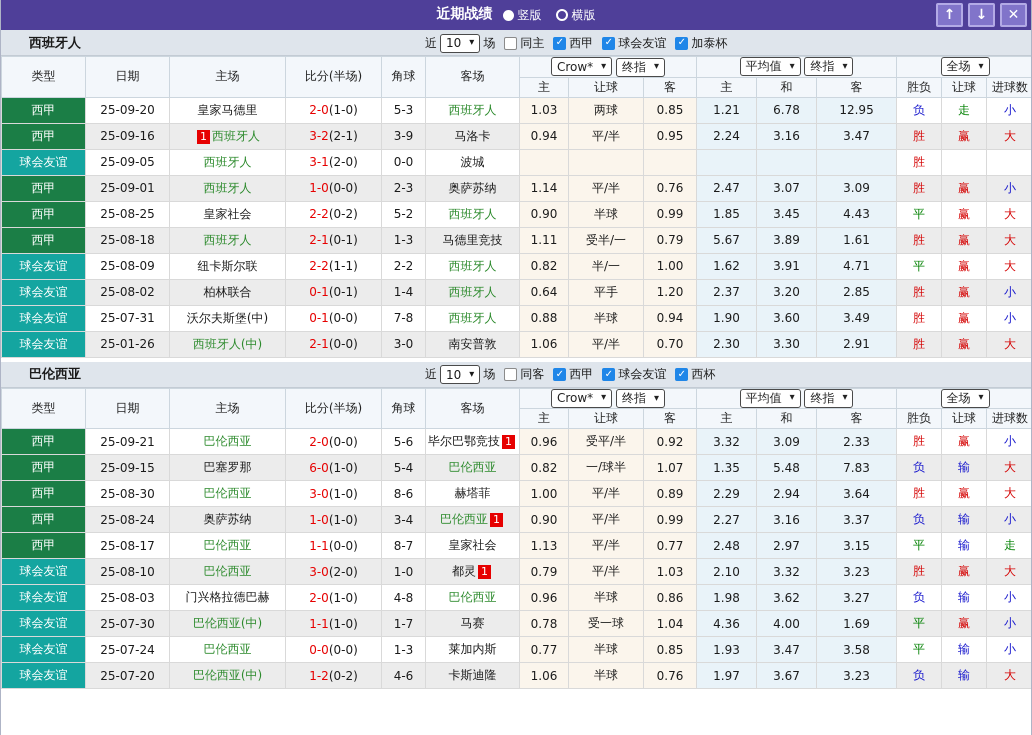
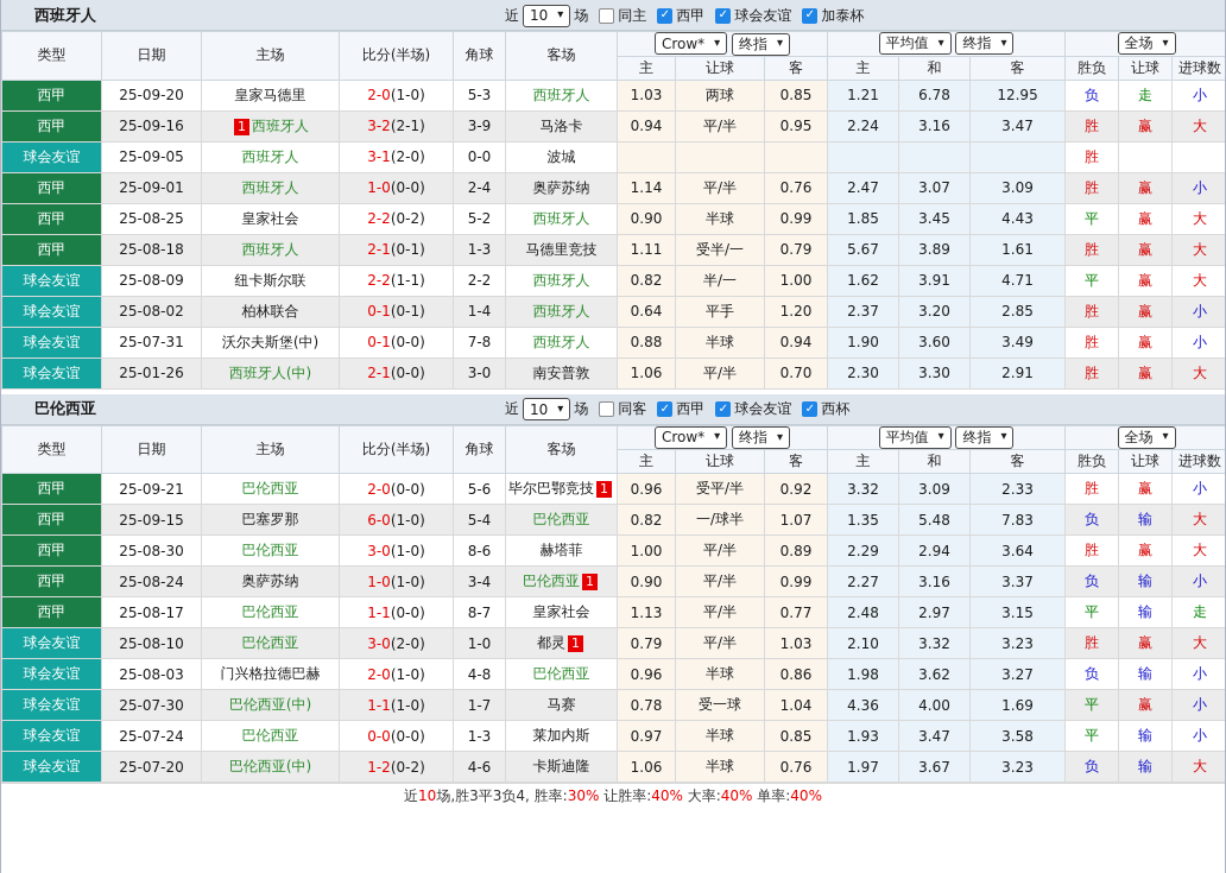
- 近期战绩
- 竖版
- 横版
- ↑
- ↓
- ✕
  西班牙人
  近
  10
  ▾
  场
  同主
  ✓
  西甲
  ✓
  球会友谊
  ✓
  加泰杯
  类型	日期	主场	比分(半场)	角球	客场	Crow* ▾ 终指 ▾	平均值 ▾ 终指 ▾	全场 ▾
  主	让球	客	主	和	客	胜负	让球	进球数
  西甲	25-09-20	皇家马德里	2-0(1-0)	5-3	西班牙人	1.03	两球	0.85	1.21	6.78	12.95	负	走	小
  西甲	25-09-16	1 西班牙人	3-2(2-1)	3-9	马洛卡	0.94	平/半	0.95	2.24	3.16	3.47	胜	赢	大
  球会友谊	25-09-05	西班牙人	3-1(2-0)	0-0	波城							胜
- 西甲	25-09-01	西班牙人	1-0(0-0)	2-3	奥萨苏纳	1.14	平/半	0.76	2.47	3.07	3.09	胜	赢	小
+ 西甲	25-09-01	西班牙人	1-0(0-0)	2-4	奥萨苏纳	1.14	平/半	0.76	2.47	3.07	3.09	胜	赢	小
  西甲	25-08-25	皇家社会	2-2(0-2)	5-2	西班牙人	0.90	半球	0.99	1.85	3.45	4.43	平	赢	大
  西甲	25-08-18	西班牙人	2-1(0-1)	1-3	马德里竞技	1.11	受半/一	0.79	5.67	3.89	1.61	胜	赢	大
  球会友谊	25-08-09	纽卡斯尔联	2-2(1-1)	2-2	西班牙人	0.82	半/一	1.00	1.62	3.91	4.71	平	赢	大
  球会友谊	25-08-02	柏林联合	0-1(0-1)	1-4	西班牙人	0.64	平手	1.20	2.37	3.20	2.85	胜	赢	小
  球会友谊	25-07-31	沃尔夫斯堡(中)	0-1(0-0)	7-8	西班牙人	0.88	半球	0.94	1.90	3.60	3.49	胜	赢	小
  球会友谊	25-01-26	西班牙人(中)	2-1(0-0)	3-0	南安普敦	1.06	平/半	0.70	2.30	3.30	2.91	胜	赢	大
  巴伦西亚
  近
  10
  ▾
  场
  同客
  ✓
  西甲
  ✓
  球会友谊
  ✓
  西杯
  类型	日期	主场	比分(半场)	角球	客场	Crow* ▾ 终指 ▾	平均值 ▾ 终指 ▾	全场 ▾
  主	让球	客	主	和	客	胜负	让球	进球数
  西甲	25-09-21	巴伦西亚	2-0(0-0)	5-6	毕尔巴鄂竞技 1	0.96	受平/半	0.92	3.32	3.09	2.33	胜	赢	小
  西甲	25-09-15	巴塞罗那	6-0(1-0)	5-4	巴伦西亚	0.82	一/球半	1.07	1.35	5.48	7.83	负	输	大
  西甲	25-08-30	巴伦西亚	3-0(1-0)	8-6	赫塔菲	1.00	平/半	0.89	2.29	2.94	3.64	胜	赢	大
  西甲	25-08-24	奥萨苏纳	1-0(1-0)	3-4	巴伦西亚 1	0.90	平/半	0.99	2.27	3.16	3.37	负	输	小
  西甲	25-08-17	巴伦西亚	1-1(0-0)	8-7	皇家社会	1.13	平/半	0.77	2.48	2.97	3.15	平	输	走
  球会友谊	25-08-10	巴伦西亚	3-0(2-0)	1-0	都灵 1	0.79	平/半	1.03	2.10	3.32	3.23	胜	赢	大
  球会友谊	25-08-03	门兴格拉德巴赫	2-0(1-0)	4-8	巴伦西亚	0.96	半球	0.86	1.98	3.62	3.27	负	输	小
  球会友谊	25-07-30	巴伦西亚(中)	1-1(1-0)	1-7	马赛	0.78	受一球	1.04	4.36	4.00	1.69	平	赢	小
- 球会友谊	25-07-24	巴伦西亚	0-0(0-0)	1-3	莱加内斯	0.77	半球	0.85	1.93	3.47	3.58	平	输	小
+ 球会友谊	25-07-24	巴伦西亚	0-0(0-0)	1-3	莱加内斯	0.97	半球	0.85	1.93	3.47	3.58	平	输	小
  球会友谊	25-07-20	巴伦西亚(中)	1-2(0-2)	4-6	卡斯迪隆	1.06	半球	0.76	1.97	3.67	3.23	负	输	大
+ 近10场,胜3平3负4, 胜率:30% 让胜率:40% 大率:40% 单率:40%
